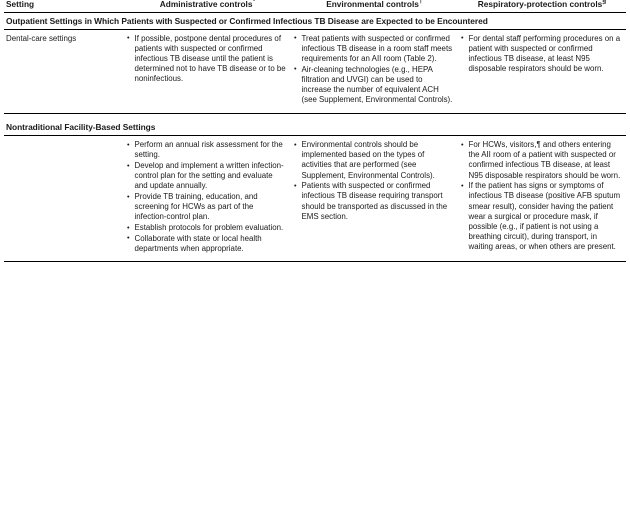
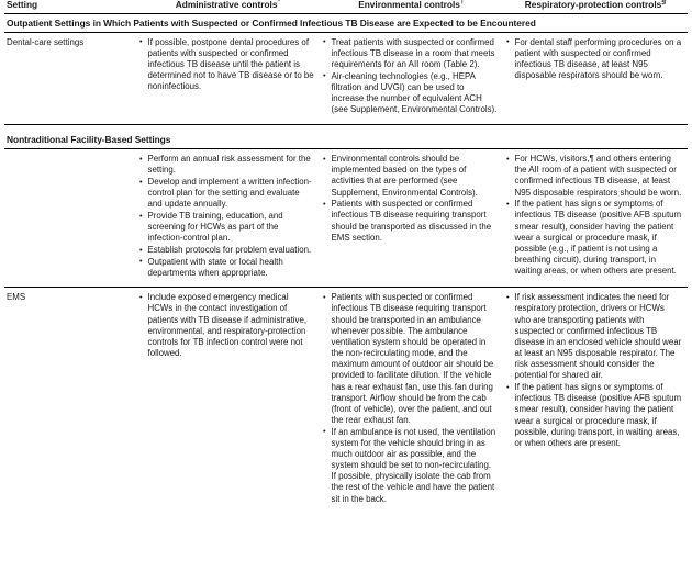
  Setting	Administrative controls	Environmental controls	Respiratory-protection controls
  Outpatient Settings in Which Patients with Suspected or Confirmed Infectious TB Disease are Expected to be Encountered
- Dental-care settings	If possible, postpone dental procedures of patients with suspected or confirmed infectious TB disease until the patient is determined not to have TB disease or to be noninfectious.	Treat patients with suspected or confirmed infectious TB disease in a room staff meets requirements for an AII room (Table 2). Air-cleaning technologies (e.g., HEPA filtration and UVGI) can be used to increase the number of equivalent ACH (see Supplement, Environmental Controls).	For dental staff performing procedures on a patient with suspected or confirmed infectious TB disease, at least N95 disposable respirators should be worn.
+ Dental-care settings	If possible, postpone dental procedures of patients with suspected or confirmed infectious TB disease until the patient is determined not to have TB disease or to be noninfectious.	Treat patients with suspected or confirmed infectious TB disease in a room that meets requirements for an AII room (Table 2). Air-cleaning technologies (e.g., HEPA filtration and UVGI) can be used to increase the number of equivalent ACH (see Supplement, Environmental Controls).	For dental staff performing procedures on a patient with suspected or confirmed infectious TB disease, at least N95 disposable respirators should be worn.
  Nontraditional Facility-Based Settings
- 	Perform an annual risk assessment for the setting. Develop and implement a written infection-control plan for the setting and evaluate and update annually. Provide TB training, education, and screening for HCWs as part of the infection-control plan. Establish protocols for problem evaluation. Collaborate with state or local health departments when appropriate.	Environmental controls should be implemented based on the types of activities that are performed (see Supplement, Environmental Controls). Patients with suspected or confirmed infectious TB disease requiring transport should be transported as discussed in the EMS section.	For HCWs, visitors,¶ and others entering the AII room of a patient with suspected or confirmed infectious TB disease, at least N95 disposable respirators should be worn. If the patient has signs or symptoms of infectious TB disease (positive AFB sputum smear result), consider having the patient wear a surgical or procedure mask, if possible (e.g., if patient is not using a breathing circuit), during transport, in waiting areas, or when others are present.
+ 	Perform an annual risk assessment for the setting. Develop and implement a written infection-control plan for the setting and evaluate and update annually. Provide TB training, education, and screening for HCWs as part of the infection-control plan. Establish protocols for problem evaluation. Outpatient with state or local health departments when appropriate.	Environmental controls should be implemented based on the types of activities that are performed (see Supplement, Environmental Controls). Patients with suspected or confirmed infectious TB disease requiring transport should be transported as discussed in the EMS section.	For HCWs, visitors,¶ and others entering the AII room of a patient with suspected or confirmed infectious TB disease, at least N95 disposable respirators should be worn. If the patient has signs or symptoms of infectious TB disease (positive AFB sputum smear result), consider having the patient wear a surgical or procedure mask, if possible (e.g., if patient is not using a breathing circuit), during transport, in waiting areas, or when others are present.
+ EMS	Include exposed emergency medical HCWs in the contact investigation of patients with TB disease if administrative, environmental, and respiratory-protection controls for TB infection control were not followed.	Patients with suspected or confirmed infectious TB disease requiring transport should be transported in an ambulance whenever possible. The ambulance ventilation system should be operated in the non-recirculating mode, and the maximum amount of outdoor air should be provided to facilitate dilution. If the vehicle has a rear exhaust fan, use this fan during transport. Airflow should be from the cab (front of vehicle), over the patient, and out the rear exhaust fan. If an ambulance is not used, the ventilation system for the vehicle should bring in as much outdoor air as possible, and the system should be set to non-recirculating. If possible, physically isolate the cab from the rest of the vehicle and have the patient sit in the back.	If risk assessment indicates the need for respiratory protection, drivers or HCWs who are transporting patients with suspected or confirmed infectious TB disease in an enclosed vehicle should wear at least an N95 disposable respirator. The risk assessment should consider the potential for shared air. If the patient has signs or symptoms of infectious TB disease (positive AFB sputum smear result), consider having the patient wear a surgical or procedure mask, if possible, during transport, in waiting areas, or when others are present.
